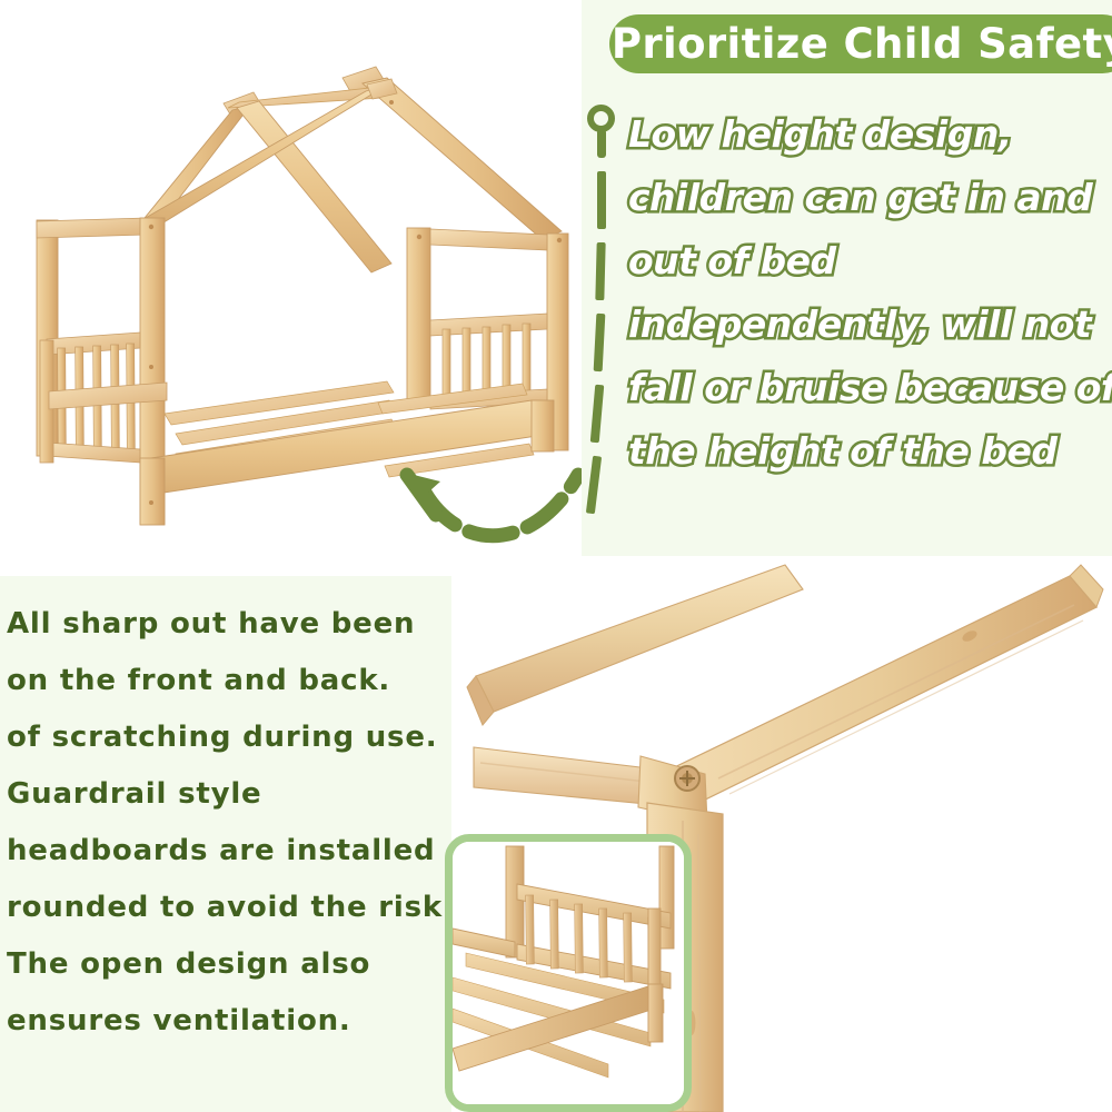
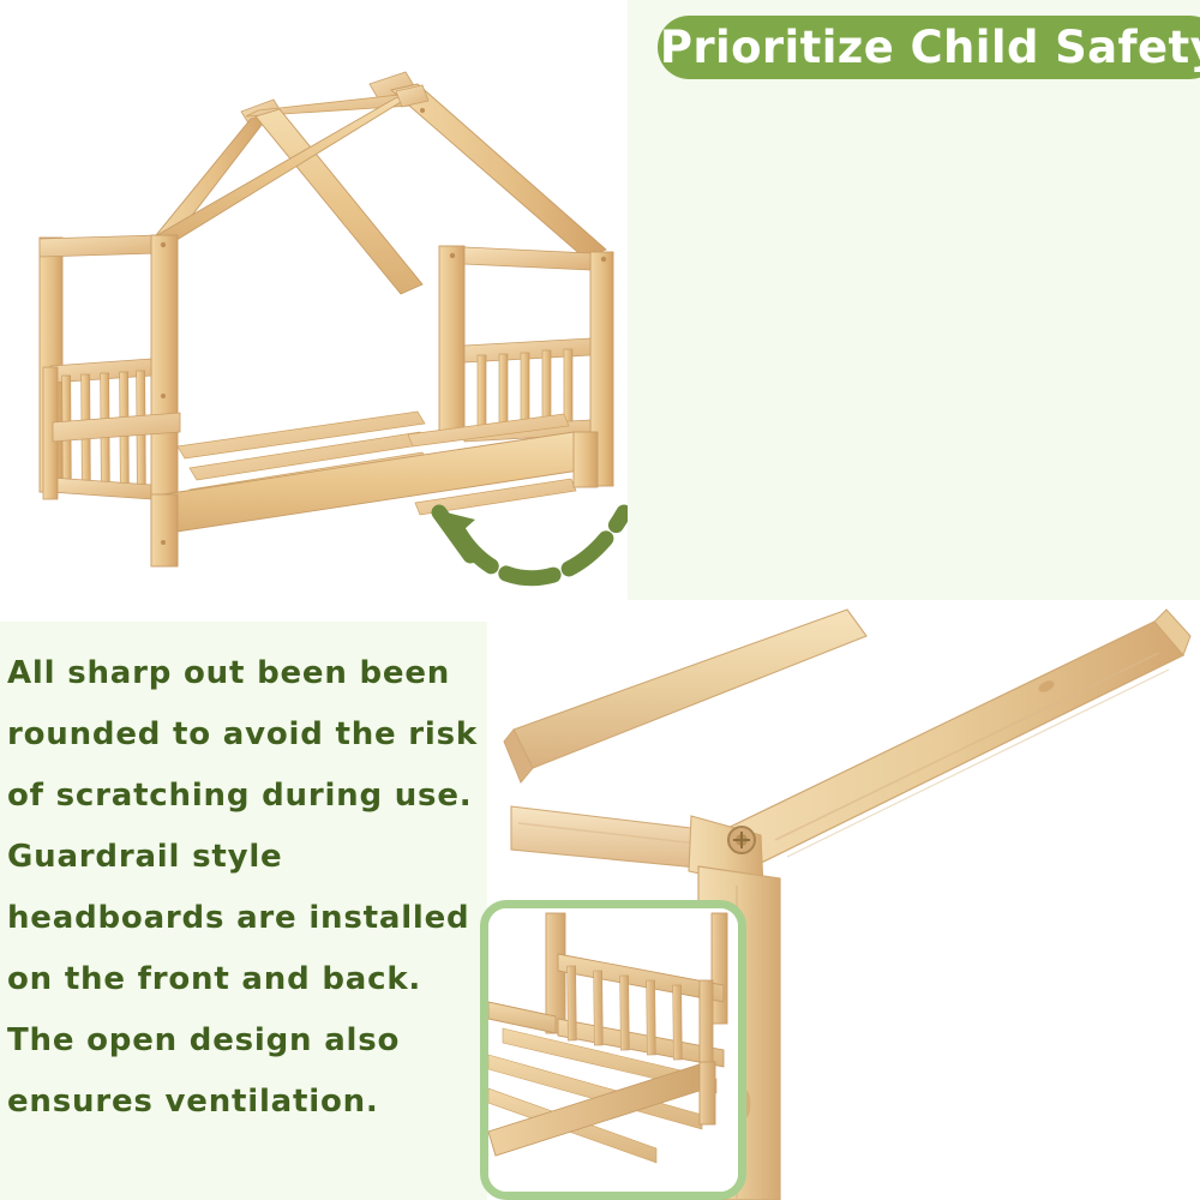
  Prioritize Child Safet
- Low height design,
- children can get in and
- out of bed
- independently, will not
- fall or bruise because of
- the height of the bed
- All sharp out have been
+ All sharp out been been
- on the front and back.
+ rounded to avoid the risk
  of scratching during use.
  Guardrail style
  headboards are installed
- rounded to avoid the risk
+ on the front and back.
  The open design also
  ensures ventilation.
